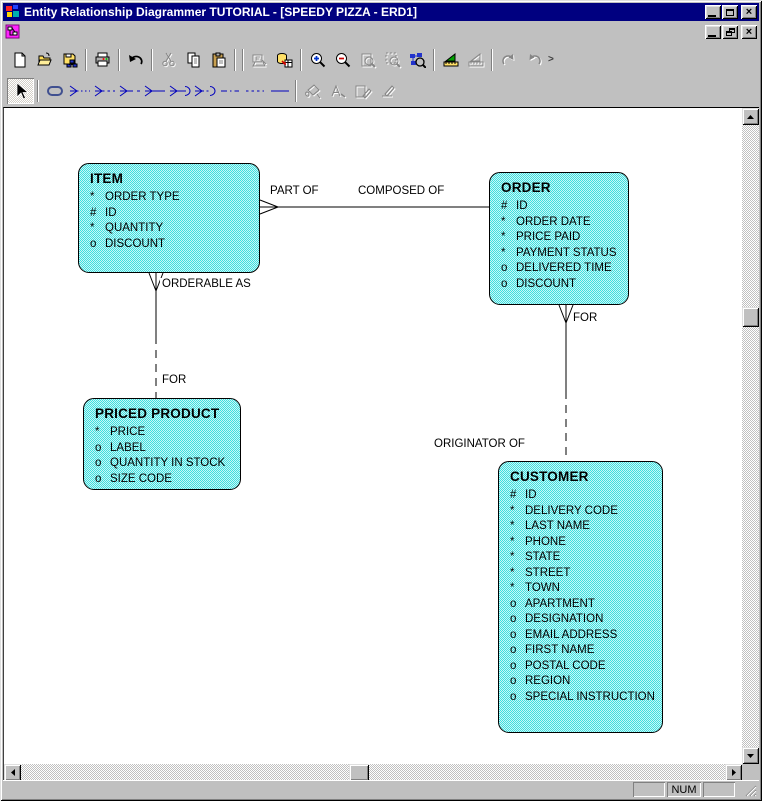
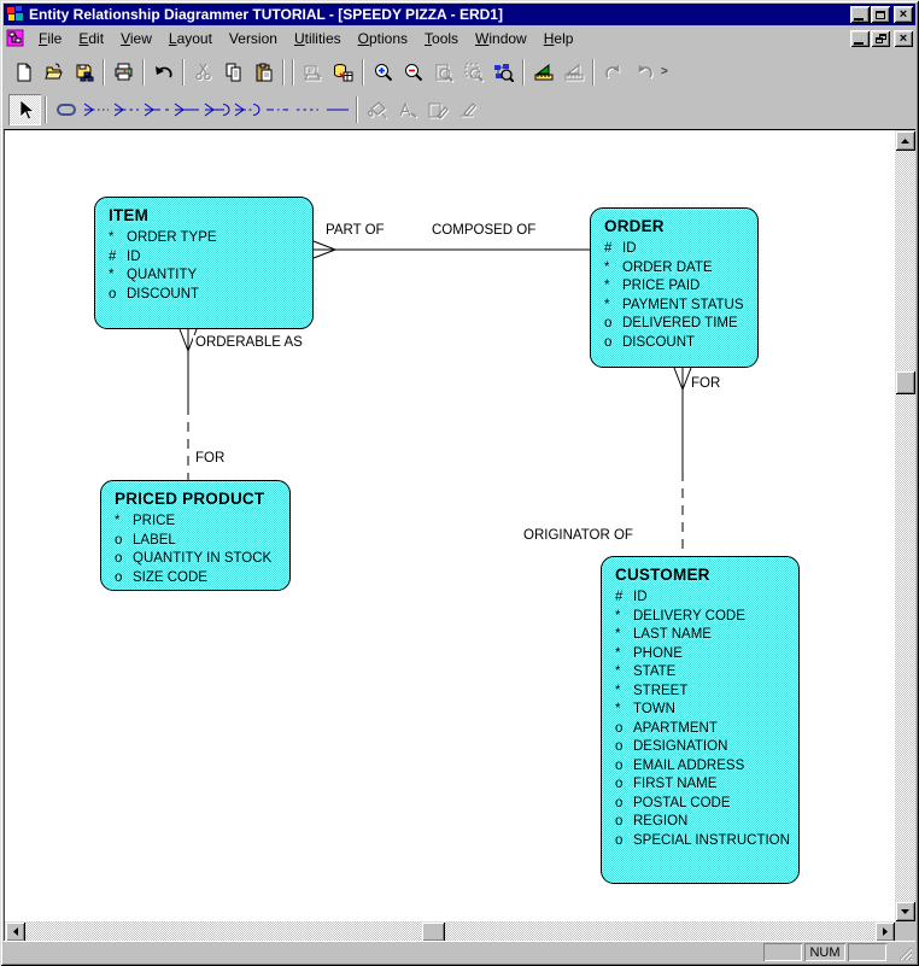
  Entity Relationship Diagrammer TUTORIAL - [SPEEDY PIZZA - ERD1]
  ×
+ File
+ Edit
+ View
+ Layout
+ Version
+ Utilities
+ Options
+ Tools
+ Window
+ Help
  ×
  >
  ITEM
  *
  ORDER TYPE
  #
  ID
  *
  QUANTITY
  o
  DISCOUNT
  ORDER
  #
  ID
  *
  ORDER DATE
  *
  PRICE PAID
  *
  PAYMENT STATUS
  o
  DELIVERED TIME
  o
  DISCOUNT
  PRICED PRODUCT
  *
  PRICE
  o
  LABEL
  o
  QUANTITY IN STOCK
  o
  SIZE CODE
  CUSTOMER
  #
  ID
  *
  DELIVERY CODE
  *
  LAST NAME
  *
  PHONE
  *
  STATE
  *
  STREET
  *
  TOWN
  o
  APARTMENT
  o
  DESIGNATION
  o
  EMAIL ADDRESS
  o
  FIRST NAME
  o
  POSTAL CODE
  o
  REGION
  o
  SPECIAL INSTRUCTION
  PART OF
  COMPOSED OF
  ORDERABLE AS
  FOR
  FOR
  ORIGINATOR OF
  NUM
